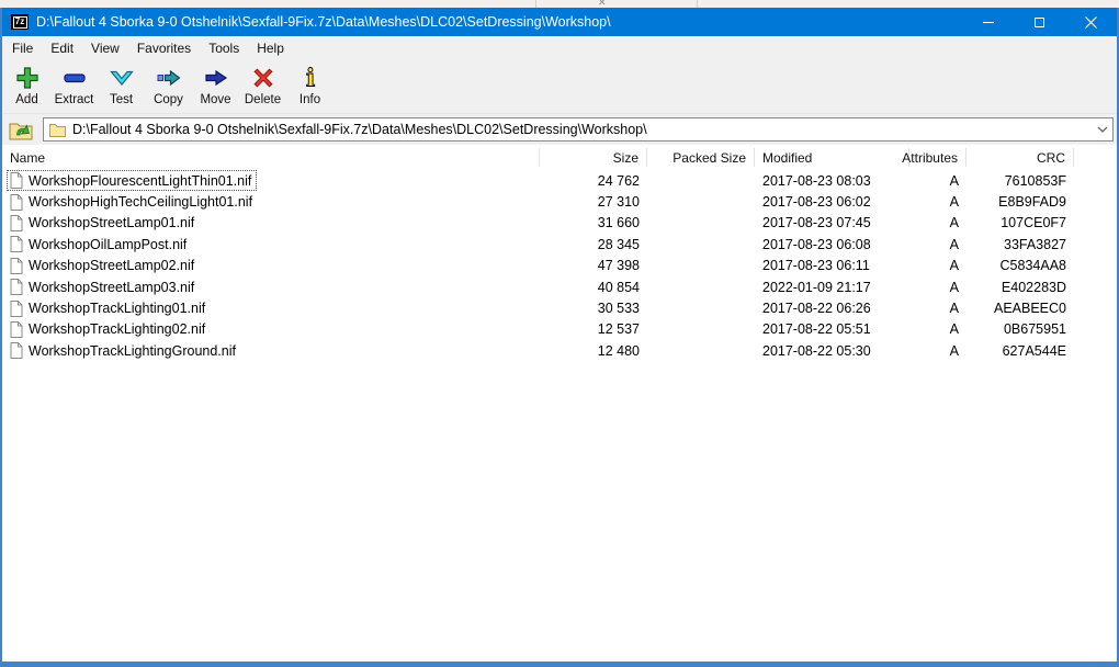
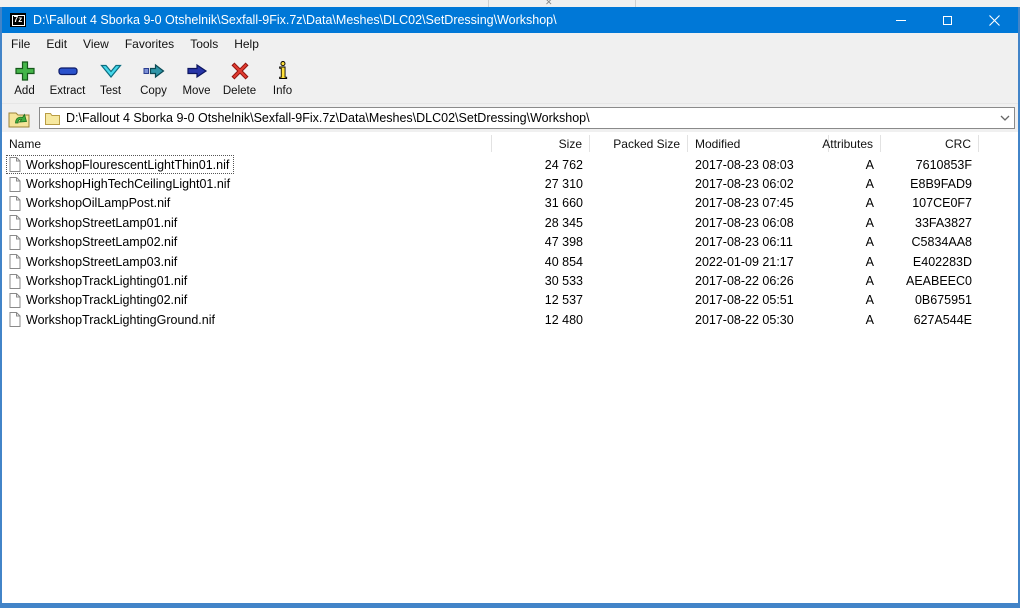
  ✕
  7z
  D:\Fallout 4 Sborka 9-0 Otshelnik\Sexfall-9Fix.7z\Data\Meshes\DLC02\SetDressing\Workshop\
  File
  Edit
  View
  Favorites
  Tools
  Help
  Add
  Extract
  Test
  Copy
  Move
  Delete
  i
  Info
  D:\Fallout 4 Sborka 9-0 Otshelnik\Sexfall-9Fix.7z\Data\Meshes\DLC02\SetDressing\Workshop\
  Name
  Size
  Packed Size
  Modified
  Attributes
  CRC
  WorkshopFlourescentLightThin01.nif
  24 762
  2017-08-23 08:03
  A
  7610853F
  WorkshopHighTechCeilingLight01.nif
  27 310
  2017-08-23 06:02
  A
  E8B9FAD9
- WorkshopStreetLamp01.nif
+ WorkshopOilLampPost.nif
  31 660
  2017-08-23 07:45
  A
  107CE0F7
- WorkshopOilLampPost.nif
+ WorkshopStreetLamp01.nif
  28 345
  2017-08-23 06:08
  A
  33FA3827
  WorkshopStreetLamp02.nif
  47 398
  2017-08-23 06:11
  A
  C5834AA8
  WorkshopStreetLamp03.nif
  40 854
  2022-01-09 21:17
  A
  E402283D
  WorkshopTrackLighting01.nif
  30 533
  2017-08-22 06:26
  A
  AEABEEC0
  WorkshopTrackLighting02.nif
  12 537
  2017-08-22 05:51
  A
  0B675951
  WorkshopTrackLightingGround.nif
  12 480
  2017-08-22 05:30
  A
  627A544E
